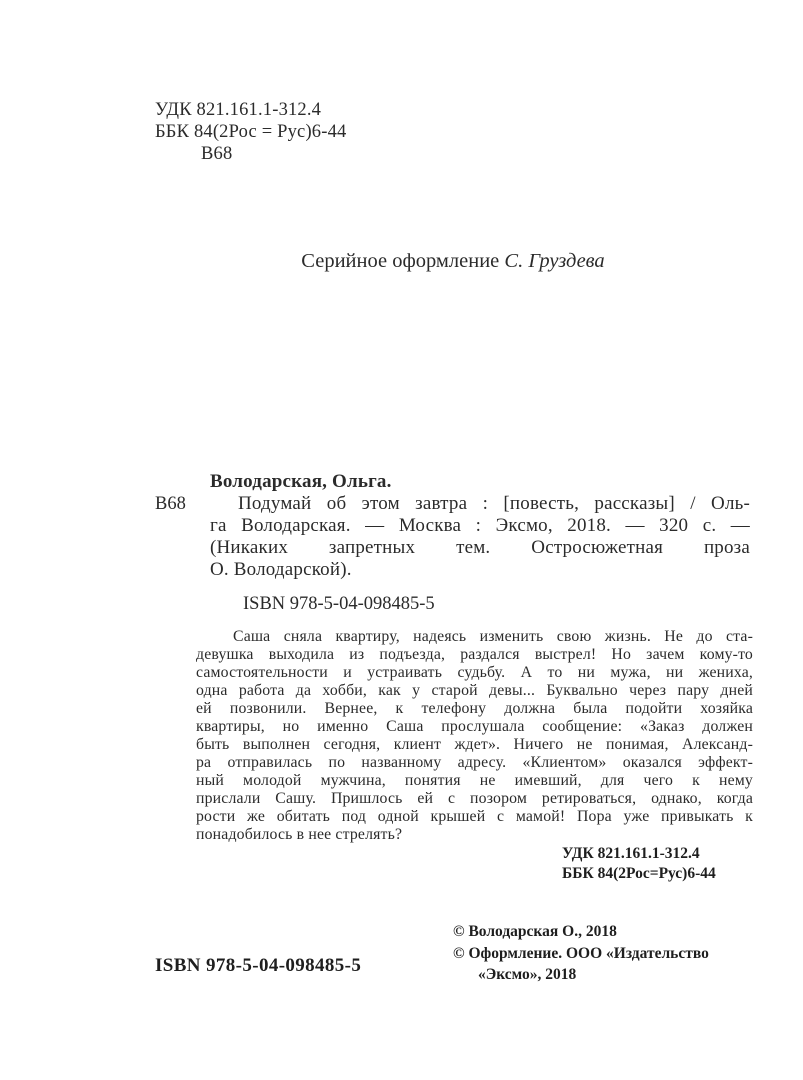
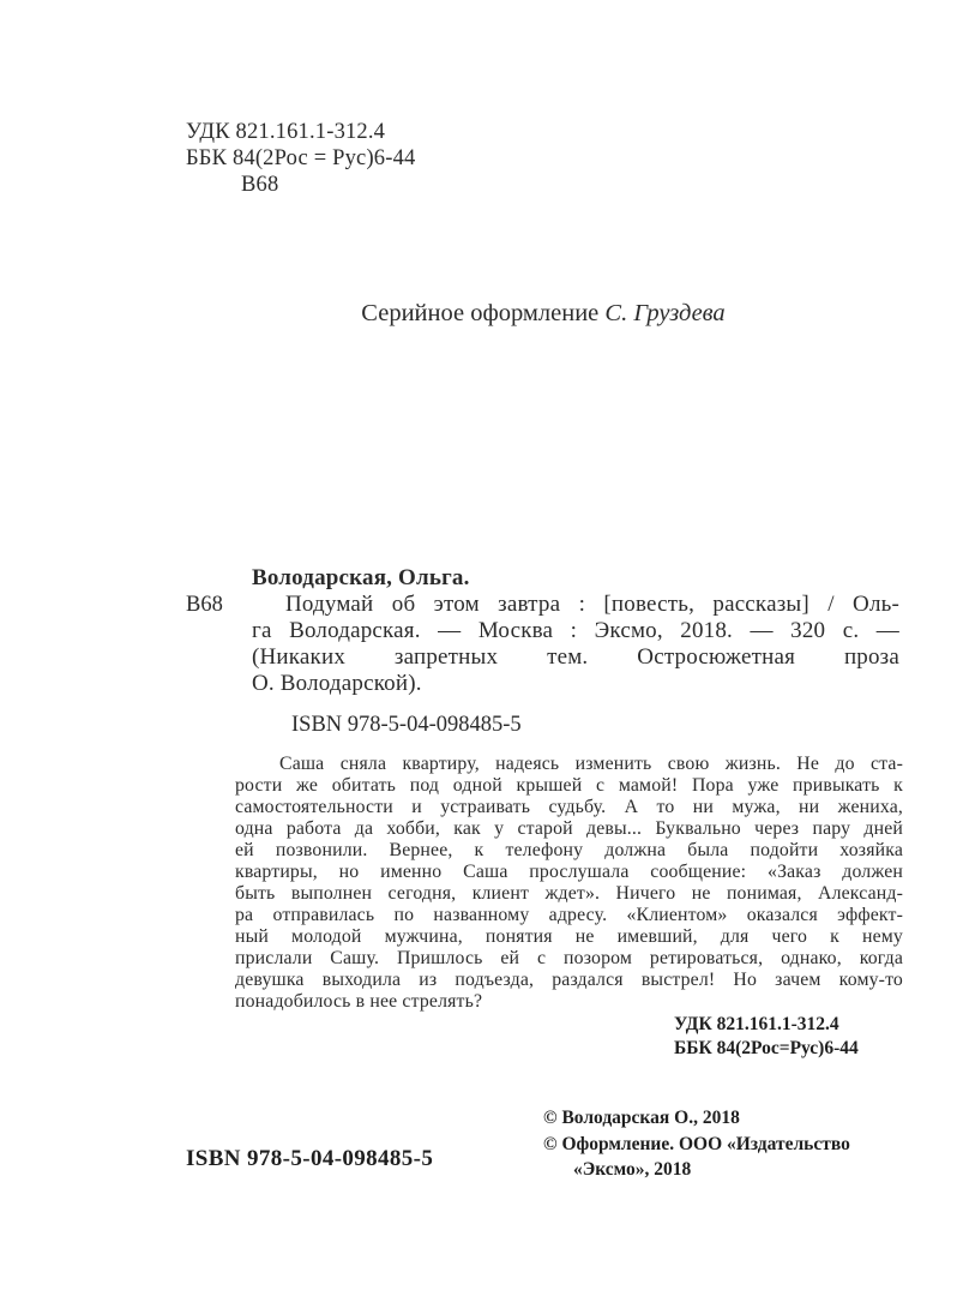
  УДК 821.161.1-312.4
  ББК 84(2Рос = Рус)6-44
  В68
  Серийное оформление С. Груздева
  Володарская, Ольга.
  В68
  Подумай об этом завтра : [повесть, рассказы] / Оль-
  га Володарская. — Москва : Эксмо, 2018. — 320 с. —
  (Никаких запретных тем. Остросюжетная проза
  О. Володарской).
  ISBN 978-5-04-098485-5
  Саша сняла квартиру, надеясь изменить свою жизнь. Не до ста-
- девушка выходила из подъезда, раздался выстрел! Но зачем кому-то
+ рости же обитать под одной крышей с мамой! Пора уже привыкать к
  самостоятельности и устраивать судьбу. А то ни мужа, ни жениха,
  одна работа да хобби, как у старой девы... Буквально через пару дней
  ей позвонили. Вернее, к телефону должна была подойти хозяйка
  квартиры, но именно Саша прослушала сообщение: «Заказ должен
  быть выполнен сегодня, клиент ждет». Ничего не понимая, Александ-
  ра отправилась по названному адресу. «Клиентом» оказался эффект-
  ный молодой мужчина, понятия не имевший, для чего к нему
  прислали Сашу. Пришлось ей с позором ретироваться, однако, когда
- рости же обитать под одной крышей с мамой! Пора уже привыкать к
+ девушка выходила из подъезда, раздался выстрел! Но зачем кому-то
  понадобилось в нее стрелять?
  УДК 821.161.1-312.4
  ББК 84(2Рос=Рус)6-44
  © Володарская О., 2018
  © Оформление. ООО «Издательство
  «Эксмо», 2018
  ISBN 978-5-04-098485-5
